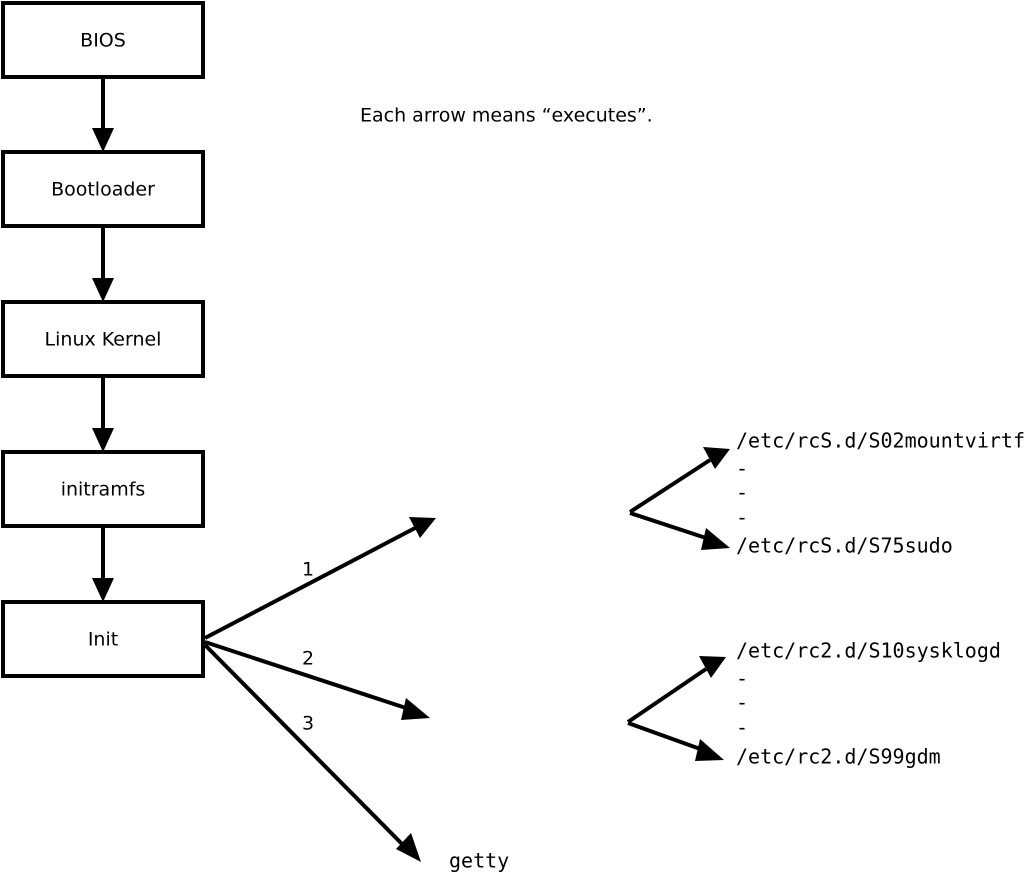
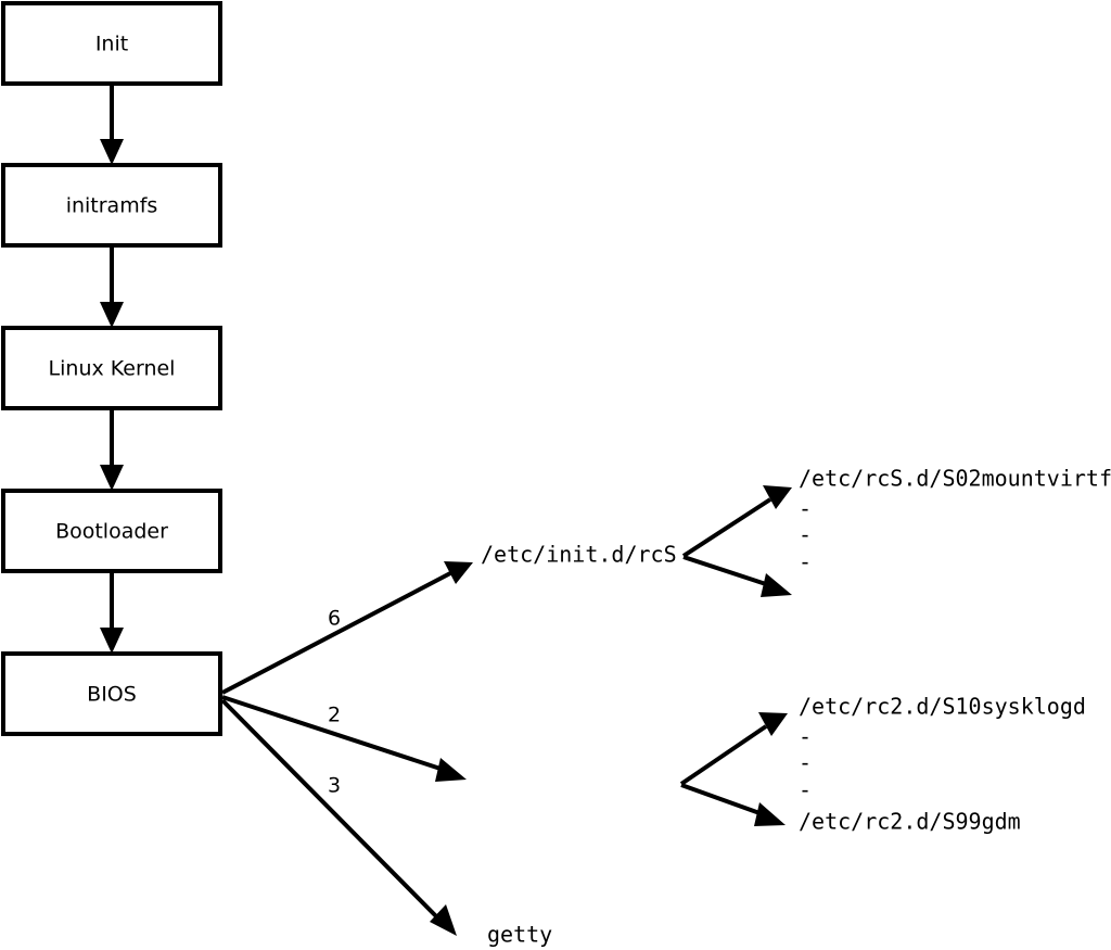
- BIOS
+ Init
- Bootloader
+ initramfs
  Linux Kernel
- initramfs
+ Bootloader
- Init
+ BIOS
- Each arrow means “executes”.
- 1
+ 6
+ /etc/init.d/rcS
  2
  3
  getty
  /etc/rcS.d/S02mountvirtf
  -
  -
  -
- /etc/rcS.d/S75sudo
  /etc/rc2.d/S10sysklogd
  -
  -
  -
  /etc/rc2.d/S99gdm
